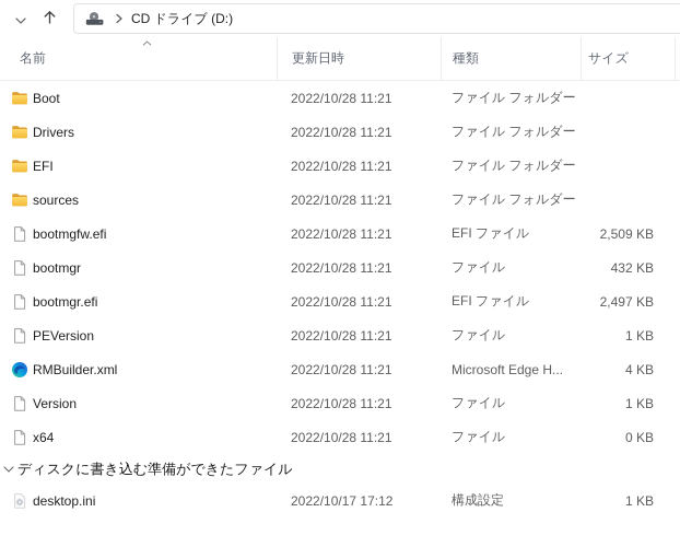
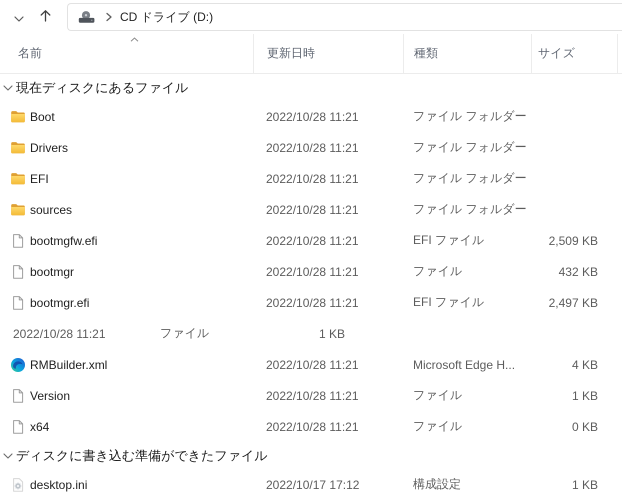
  CD ドライブ (D:)
  名前
  更新日時
  種類
  サイズ
+ 現在ディスクにあるファイル
  Boot
  2022/10/28 11:21
  ファイル フォルダー
  Drivers
  2022/10/28 11:21
  ファイル フォルダー
  EFI
  2022/10/28 11:21
  ファイル フォルダー
  sources
  2022/10/28 11:21
  ファイル フォルダー
  bootmgfw.efi
  2022/10/28 11:21
  EFI ファイル
  2,509 KB
  bootmgr
  2022/10/28 11:21
  ファイル
  432 KB
  bootmgr.efi
  2022/10/28 11:21
  EFI ファイル
  2,497 KB
- PEVersion
  2022/10/28 11:21
  ファイル
  1 KB
  RMBuilder.xml
  2022/10/28 11:21
  Microsoft Edge H...
  4 KB
  Version
  2022/10/28 11:21
  ファイル
  1 KB
  x64
  2022/10/28 11:21
  ファイル
  0 KB
  ディスクに書き込む準備ができたファイル
  desktop.ini
  2022/10/17 17:12
  構成設定
  1 KB
